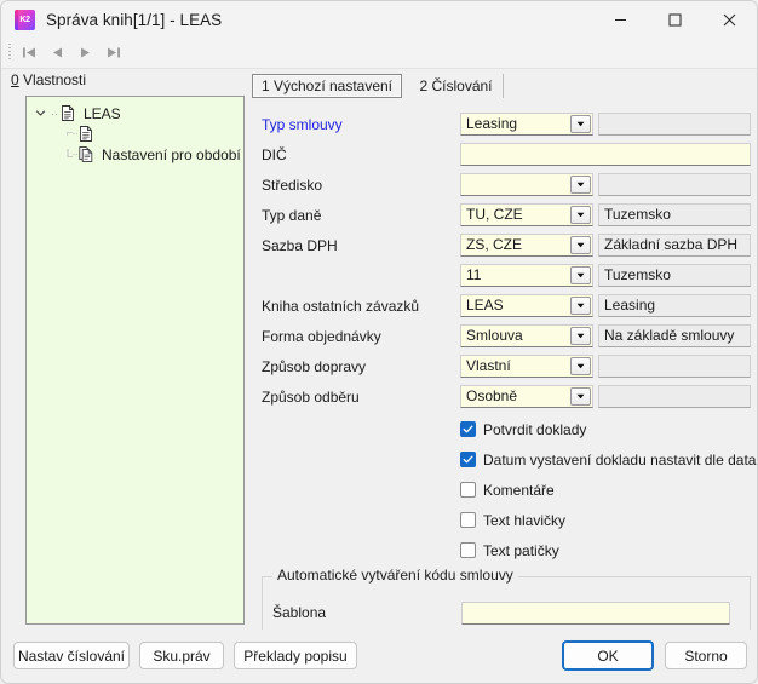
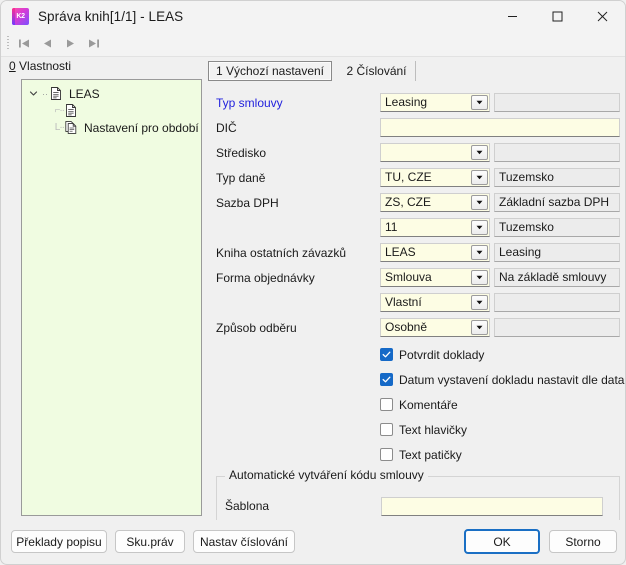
  Správa knih[1/1] - LEAS
  0 Vlastnosti
  ··
  LEAS
  ⌐··
  L··
  Nastavení pro období
  1 Výchozí nastavení
  2 Číslování
  Typ smlouvy
  Leasing
  DIČ
  Středisko
  Typ daně
  TU, CZE
  Tuzemsko
  Sazba DPH
  ZS, CZE
  Základní sazba DPH
  11
  Tuzemsko
  Kniha ostatních závazků
  LEAS
  Leasing
  Forma objednávky
  Smlouva
  Na základě smlouvy
- Způsob dopravy
  Vlastní
  Způsob odběru
  Osobně
  Potvrdit doklady
  Datum vystavení dokladu nastavit dle data
  Komentáře
  Text hlavičky
  Text patičky
  Automatické vytváření kódu smlouvy
  Šablona
- Nastav číslování
+ Překlady popisu
  Sku.práv
- Překlady popisu
+ Nastav číslování
  OK
  Storno
